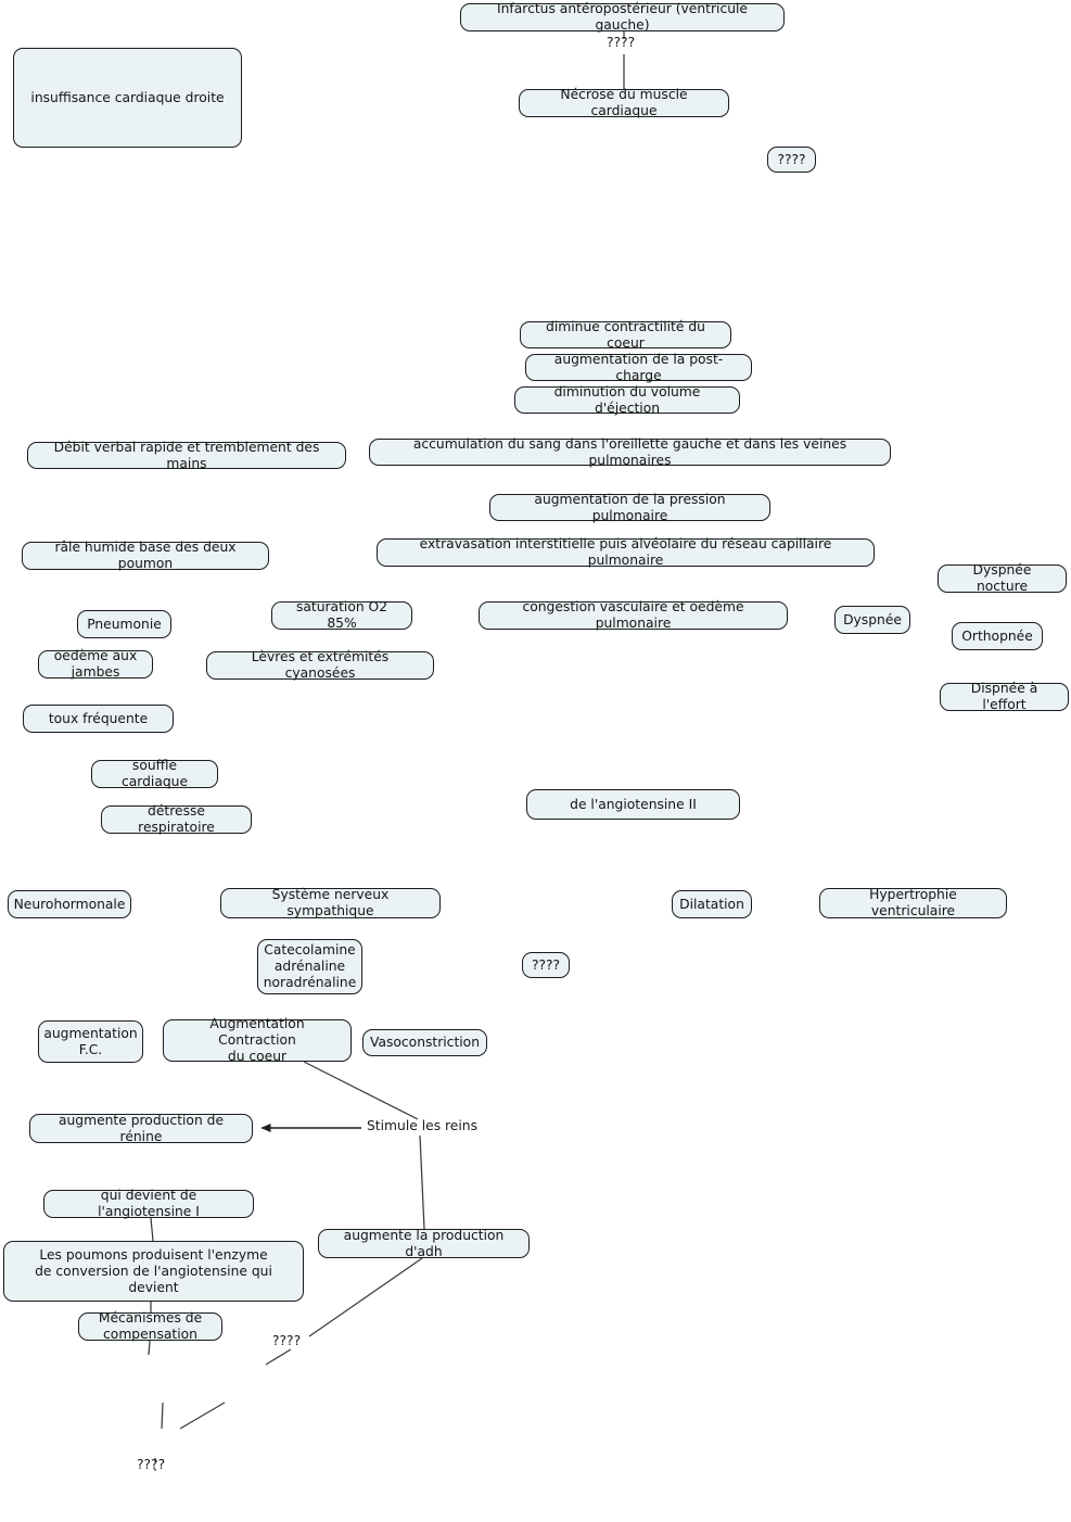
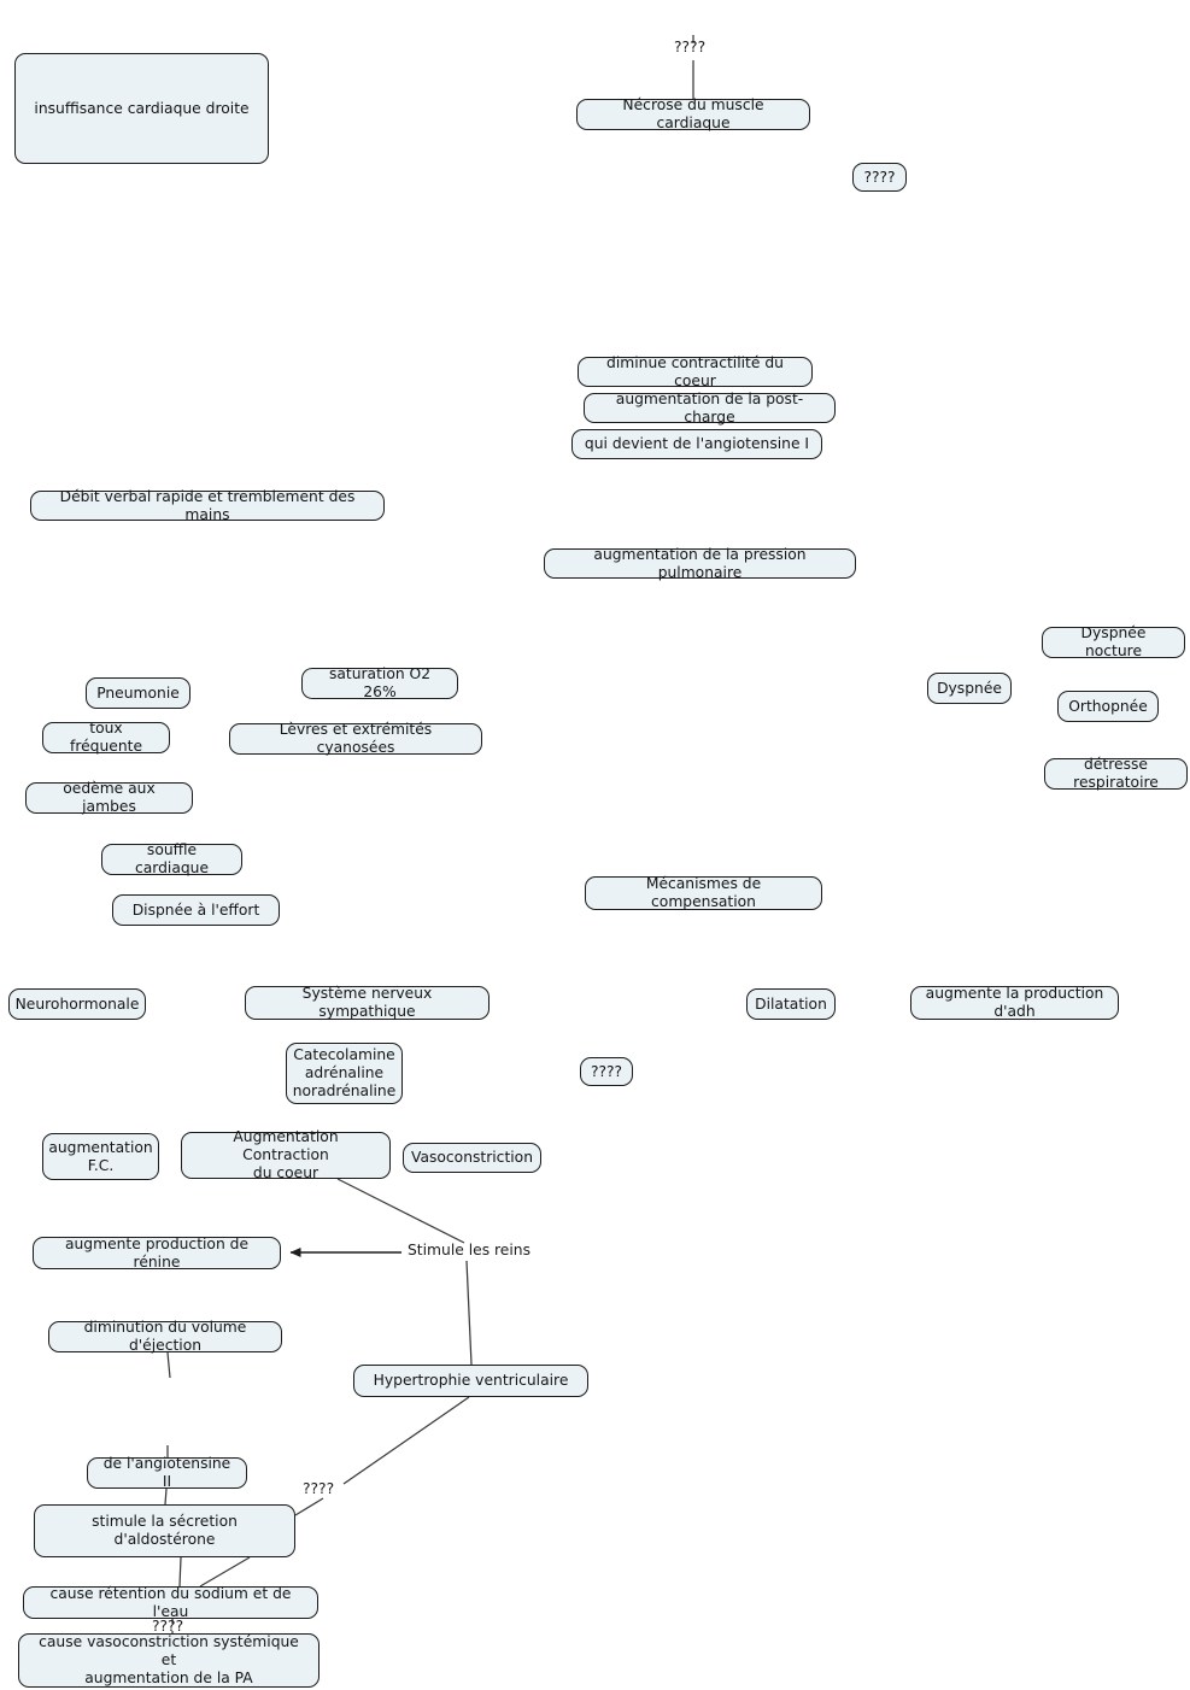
- Infarctus antéropostérieur (ventricule gauche)
  insuffisance cardiaque droite
  Nécrose du muscle cardiaque
  ????
  diminue contractilité du coeur
  augmentation de la post-charge
- diminution du volume d'éjection
+ qui devient de l'angiotensine I
  Débit verbal rapide et tremblement des mains
- accumulation du sang dans l'oreillette gauche et dans les veines pulmonaires
  augmentation de la pression pulmonaire
- râle humide base des deux poumon
- extravasation interstitielle puis alvéolaire du réseau capillaire pulmonaire
  Dyspnée nocture
  Pneumonie
- saturation O2 85%
+ saturation O2 26%
- congestion vasculaire et oedème pulmonaire
  Dyspnée
  Orthopnée
- oedème aux jambes
+ toux fréquente
  Lèvres et extrémités cyanosées
- Dispnée à l'effort
+ détresse respiratoire
- toux fréquente
+ oedème aux jambes
  souffle cardiaque
- de l'angiotensine II
+ Mécanismes de compensation
- détresse respiratoire
+ Dispnée à l'effort
  Neurohormonale
  Système nerveux sympathique
  Dilatation
- Hypertrophie ventriculaire
+ augmente la production d'adh
  Catecolamine
  adrénaline
  noradrénaline
  ????
  augmentation
  F.C.
  Augmentation Contraction
  du coeur
  Vasoconstriction
  augmente production de rénine
- qui devient de l'angiotensine I
+ diminution du volume d'éjection
- augmente la production d'adh
+ Hypertrophie ventriculaire
- Les poumons produisent l'enzyme
- de conversion de l'angiotensine qui devient
- Mécanismes de compensation
+ de l'angiotensine II
+ stimule la sécretion d'aldostérone
+ cause rétention du sodium et de l'eau
+ cause vasoconstriction systémique et
+ augmentation de la PA
  ????
  Stimule les reins
  ????
  ????
